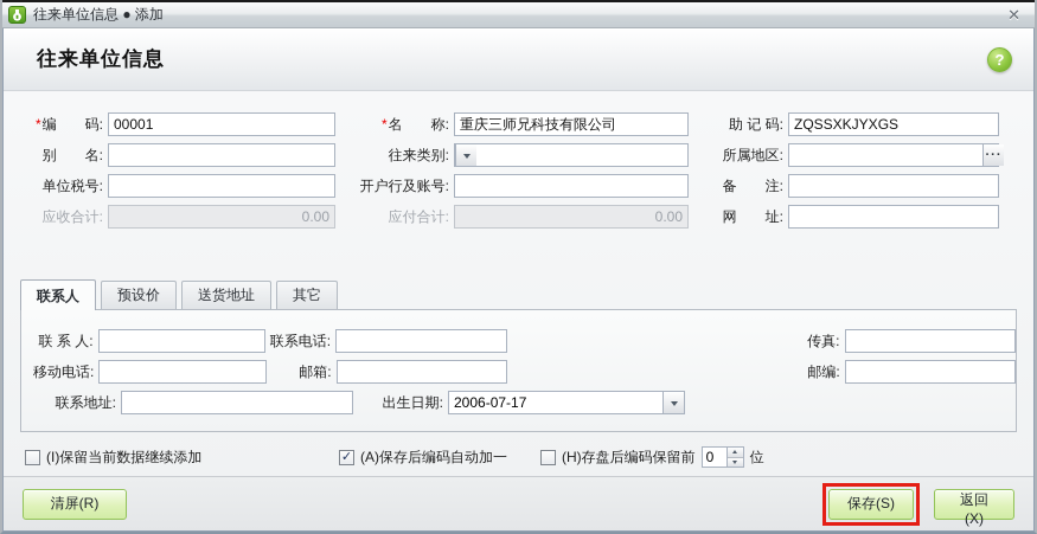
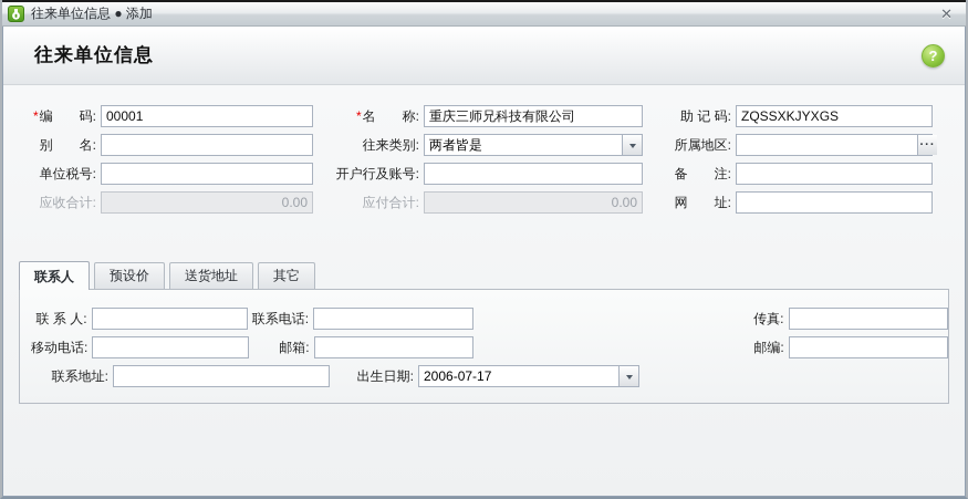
  往来单位信息 ● 添加
  ✕
  往来单位信息
  ?
  *编 码:
  00001
  *名 称:
  重庆三师兄科技有限公司
  助 记 码:
  ZQSSXKJYXGS
  别 名:
  往来类别:
+ 两者皆是
  所属地区:
  ···
  单位税号:
  开户行及账号:
  备 注:
  应收合计:
  0.00
  应付合计:
  0.00
  网 址:
  联系人
  预设价
  送货地址
  其它
  联 系 人:
  联系电话:
  传真:
  移动电话:
  邮箱:
  邮编:
  联系地址:
  出生日期:
  2006-07-17
- (I)保留当前数据继续添加
- ✓
- (A)保存后编码自动加一
- (H)存盘后编码保留前
- 0
- 位
- 清屏(R)
- 保存(S)
- 返回(X)
